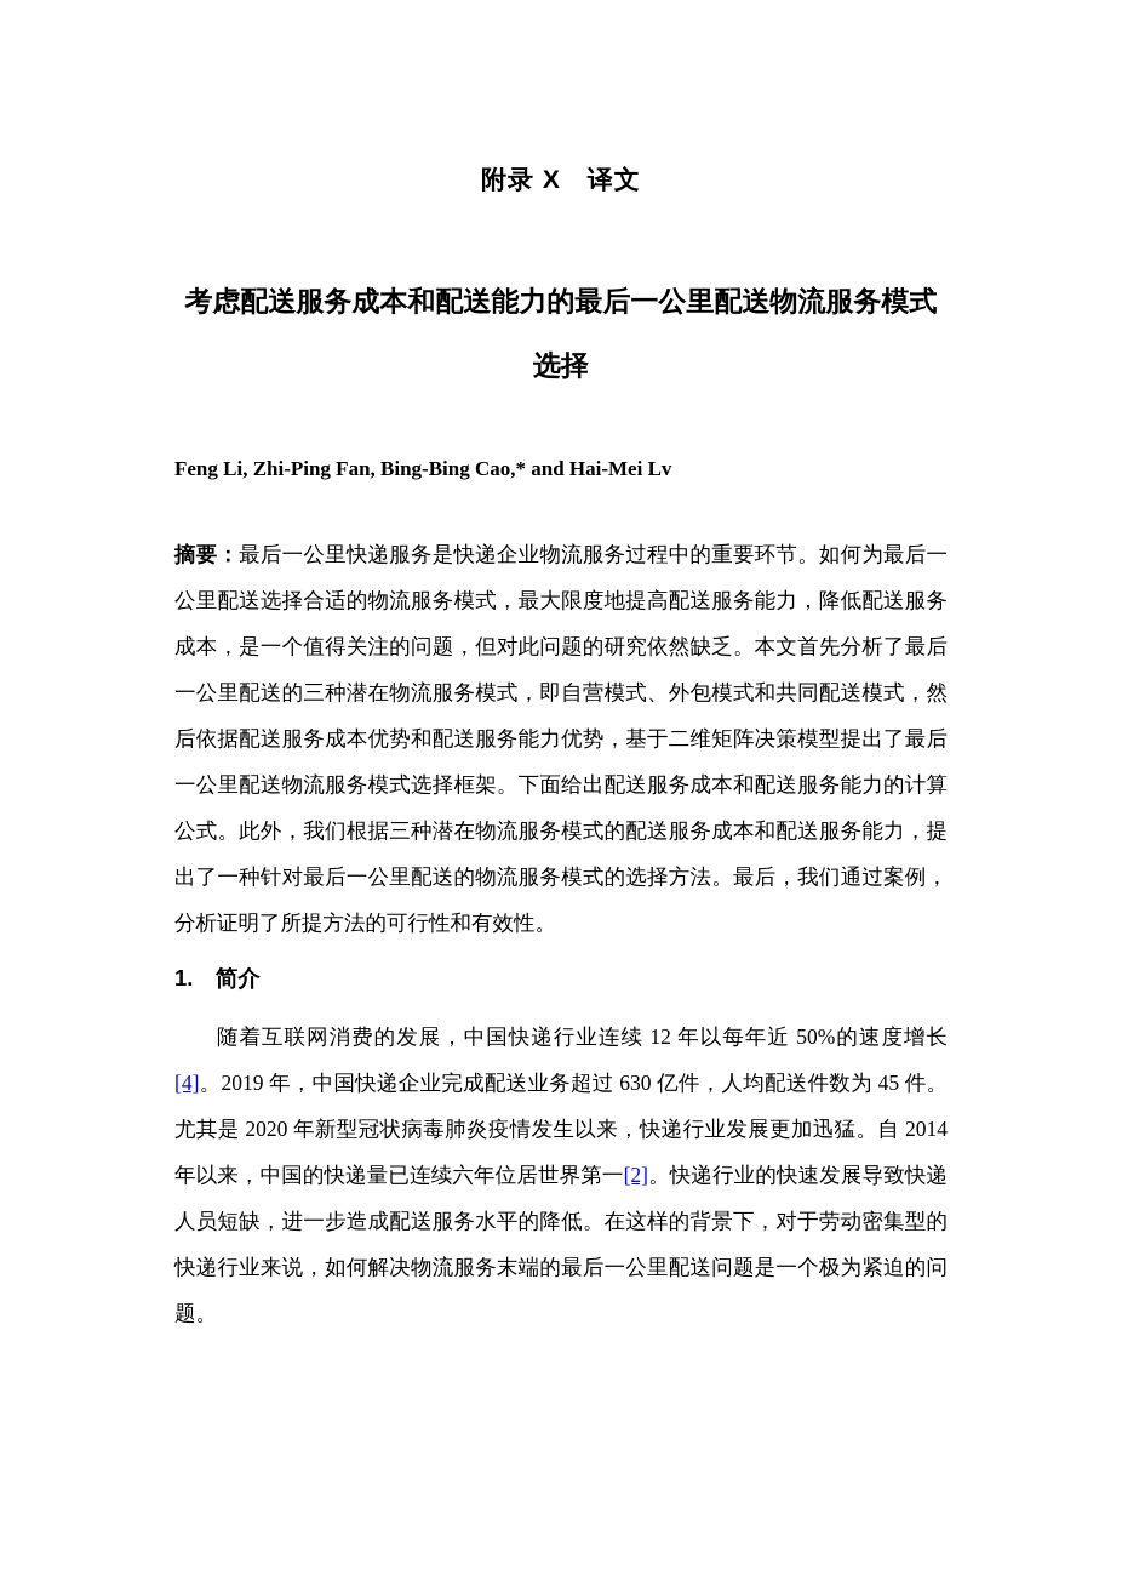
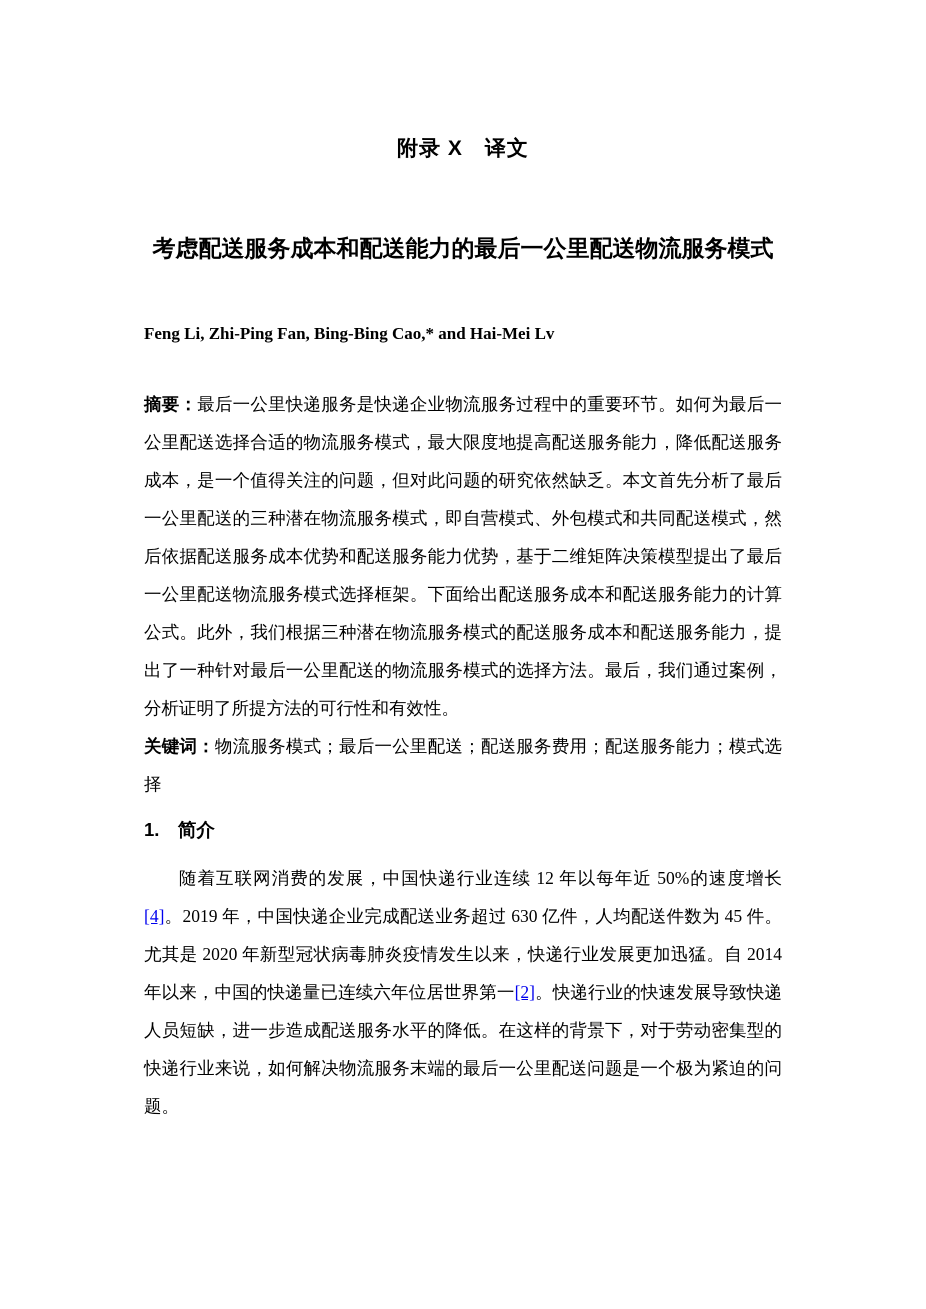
  附录 X 译文
  考虑配送服务成本和配送能力的最后一公里配送物流服务模式
- 选择
  Feng Li, Zhi-Ping Fan, Bing-Bing Cao,* and Hai-Mei Lv
  摘要：最后一公里快递服务是快递企业物流服务过程中的重要环节。如何为最后一公里配送选择合适的物流服务模式，最大限度地提高配送服务能力，降低配送服务成本，是一个值得关注的问题，但对此问题的研究依然缺乏。本文首先分析了最后一公里配送的三种潜在物流服务模式，即自营模式、外包模式和共同配送模式，然后依据配送服务成本优势和配送服务能力优势，基于二维矩阵决策模型提出了最后一公里配送物流服务模式选择框架。下面给出配送服务成本和配送服务能力的计算公式。此外，我们根据三种潜在物流服务模式的配送服务成本和配送服务能力，提出了一种针对最后一公里配送的物流服务模式的选择方法。最后，我们通过案例，分析证明了所提方法的可行性和有效性。
+ 关键词：物流服务模式；最后一公里配送；配送服务费用；配送服务能力；模式选择
  1. 简介
  随着互联网消费的发展，中国快递行业连续 12 年以每年近 50%的速度增长[4]。2019 年，中国快递企业完成配送业务超过 630 亿件，人均配送件数为 45 件。尤其是 2020 年新型冠状病毒肺炎疫情发生以来，快递行业发展更加迅猛。自 2014 年以来，中国的快递量已连续六年位居世界第一[2]。快递行业的快速发展导致快递人员短缺，进一步造成配送服务水平的降低。在这样的背景下，对于劳动密集型的快递行业来说，如何解决物流服务末端的最后一公里配送问题是一个极为紧迫的问题。
